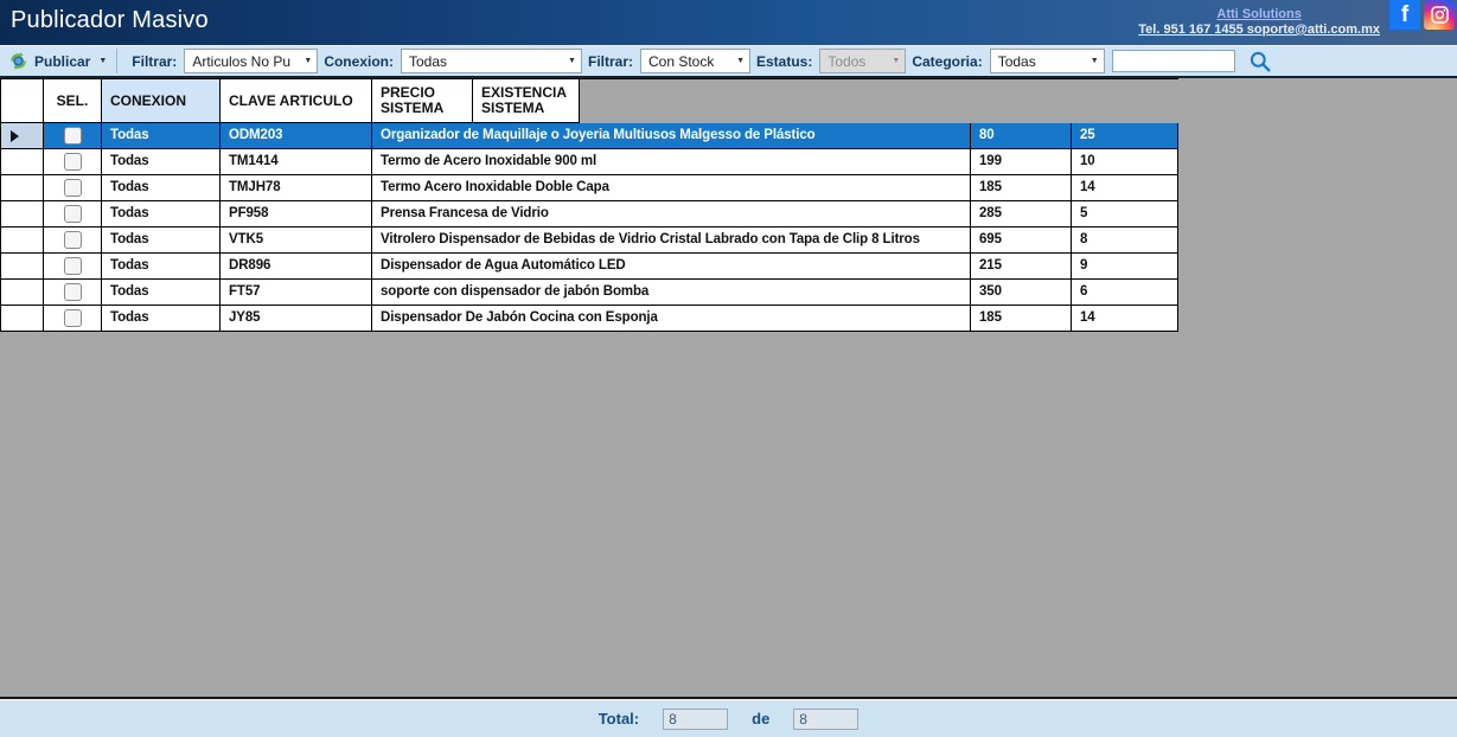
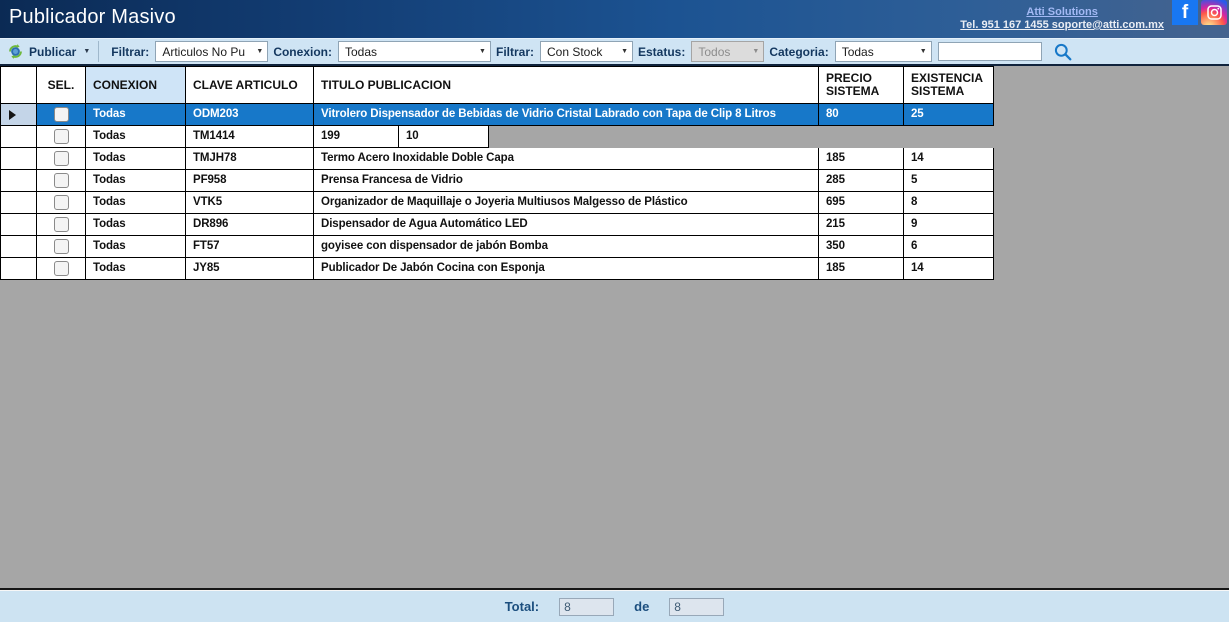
  Publicador Masivo
  Atti Solutions
  Tel. 951 167 1455 soporte@atti.com.mx
  f
  Publicar
  Filtrar:
  Articulos No Pu
  Conexion:
  Todas
  Filtrar:
  Con Stock
  Estatus:
  Todos
  Categoria:
  Todas
  SEL.
  CONEXION
  CLAVE ARTICULO
+ TITULO PUBLICACION
  PRECIO SISTEMA
  EXISTENCIA SISTEMA
  Todas
  ODM203
- Organizador de Maquillaje o Joyeria Multiusos Malgesso de Plástico
+ Vitrolero Dispensador de Bebidas de Vidrio Cristal Labrado con Tapa de Clip 8 Litros
  80
  25
  Todas
  TM1414
- Termo de Acero Inoxidable 900 ml
  199
  10
  Todas
  TMJH78
  Termo Acero Inoxidable Doble Capa
  185
  14
  Todas
  PF958
  Prensa Francesa de Vidrio
  285
  5
  Todas
  VTK5
- Vitrolero Dispensador de Bebidas de Vidrio Cristal Labrado con Tapa de Clip 8 Litros
+ Organizador de Maquillaje o Joyeria Multiusos Malgesso de Plástico
  695
  8
  Todas
  DR896
  Dispensador de Agua Automático LED
  215
  9
  Todas
  FT57
- soporte con dispensador de jabón Bomba
+ goyisee con dispensador de jabón Bomba
  350
  6
  Todas
  JY85
- Dispensador De Jabón Cocina con Esponja
+ Publicador De Jabón Cocina con Esponja
  185
  14
  Total:
  8
  de
  8
